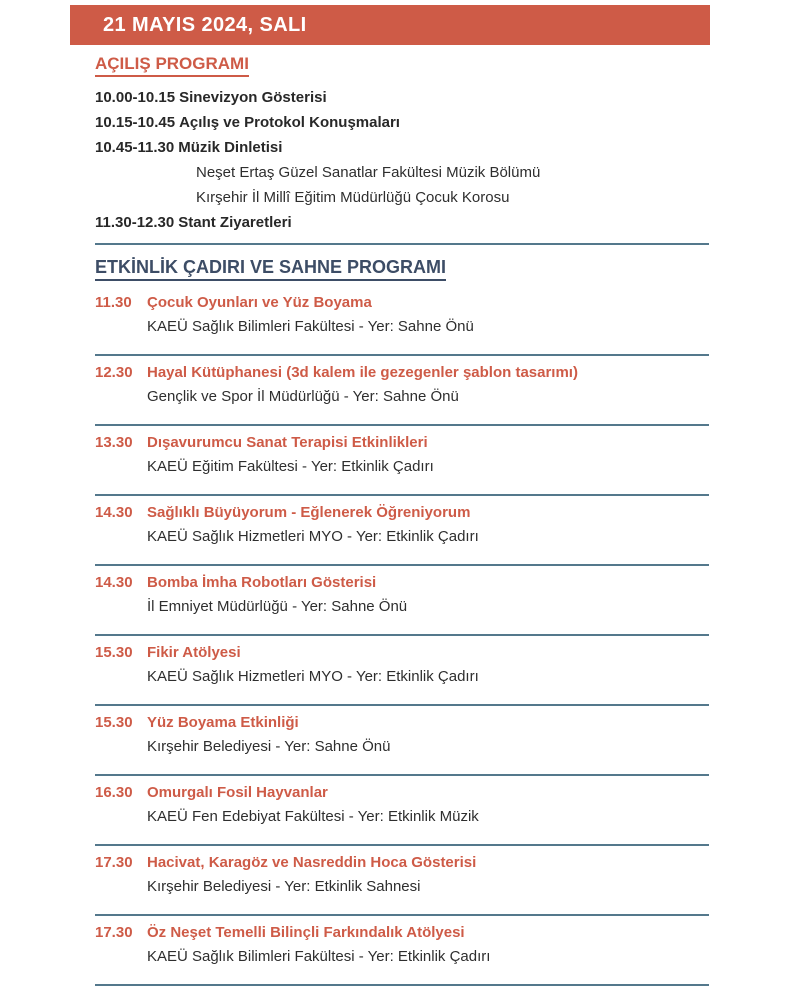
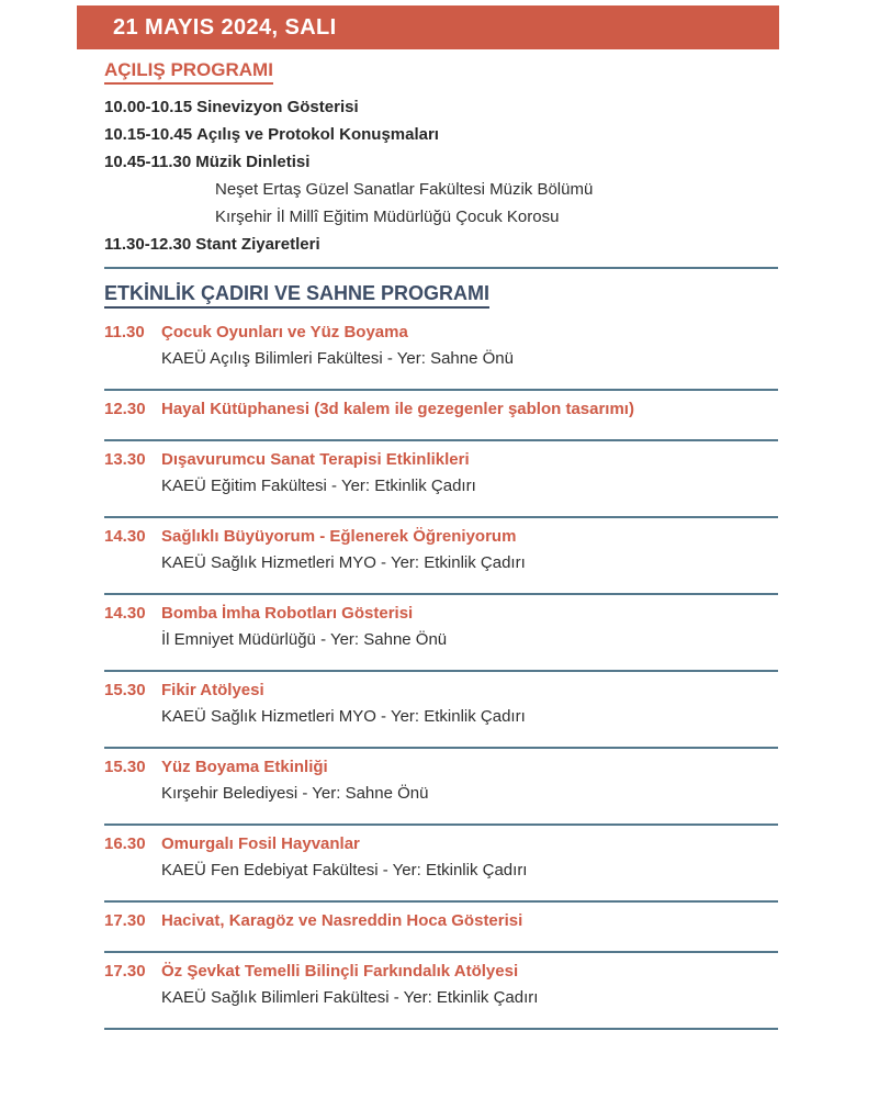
  21 MAYIS 2024, SALI
  AÇILIŞ PROGRAMI
  10.00-10.15 Sinevizyon Gösterisi
  10.15-10.45 Açılış ve Protokol Konuşmaları
  10.45-11.30 Müzik Dinletisi
  Neşet Ertaş Güzel Sanatlar Fakültesi Müzik Bölümü
  Kırşehir İl Millî Eğitim Müdürlüğü Çocuk Korosu
  11.30-12.30 Stant Ziyaretleri
  ETKİNLİK ÇADIRI VE SAHNE PROGRAMI
  11.30
  Çocuk Oyunları ve Yüz Boyama
- KAEÜ Sağlık Bilimleri Fakültesi - Yer: Sahne Önü
+ KAEÜ Açılış Bilimleri Fakültesi - Yer: Sahne Önü
  12.30
  Hayal Kütüphanesi (3d kalem ile gezegenler şablon tasarımı)
- Gençlik ve Spor İl Müdürlüğü - Yer: Sahne Önü
  13.30
  Dışavurumcu Sanat Terapisi Etkinlikleri
  KAEÜ Eğitim Fakültesi - Yer: Etkinlik Çadırı
  14.30
  Sağlıklı Büyüyorum - Eğlenerek Öğreniyorum
  KAEÜ Sağlık Hizmetleri MYO - Yer: Etkinlik Çadırı
  14.30
  Bomba İmha Robotları Gösterisi
  İl Emniyet Müdürlüğü - Yer: Sahne Önü
  15.30
  Fikir Atölyesi
  KAEÜ Sağlık Hizmetleri MYO - Yer: Etkinlik Çadırı
  15.30
  Yüz Boyama Etkinliği
  Kırşehir Belediyesi - Yer: Sahne Önü
  16.30
  Omurgalı Fosil Hayvanlar
- KAEÜ Fen Edebiyat Fakültesi - Yer: Etkinlik Müzik
+ KAEÜ Fen Edebiyat Fakültesi - Yer: Etkinlik Çadırı
  17.30
  Hacivat, Karagöz ve Nasreddin Hoca Gösterisi
- Kırşehir Belediyesi - Yer: Etkinlik Sahnesi
  17.30
- Öz Neşet Temelli Bilinçli Farkındalık Atölyesi
+ Öz Şevkat Temelli Bilinçli Farkındalık Atölyesi
  KAEÜ Sağlık Bilimleri Fakültesi - Yer: Etkinlik Çadırı
